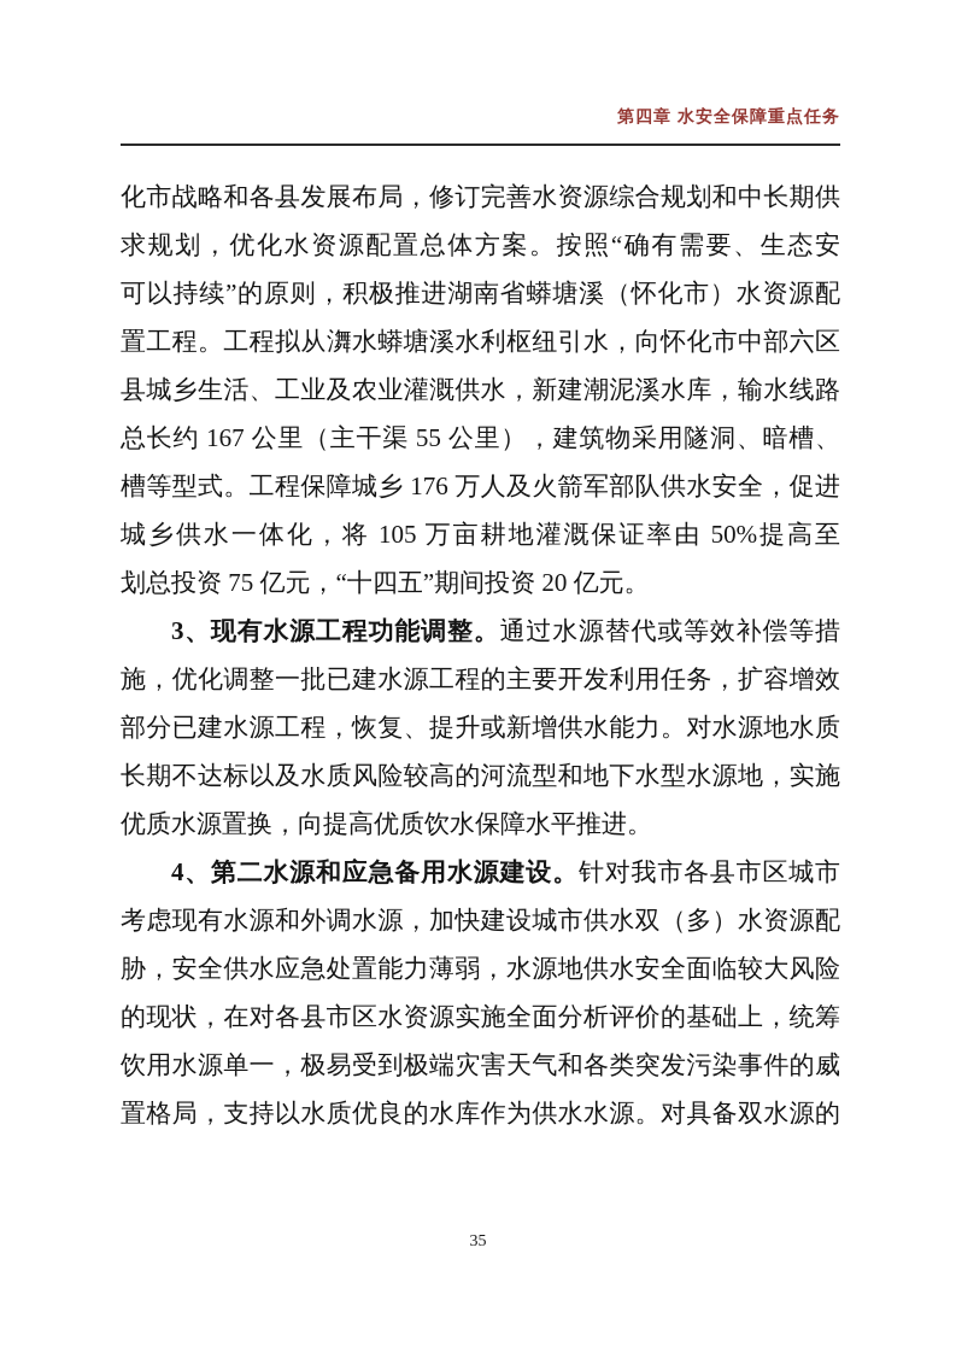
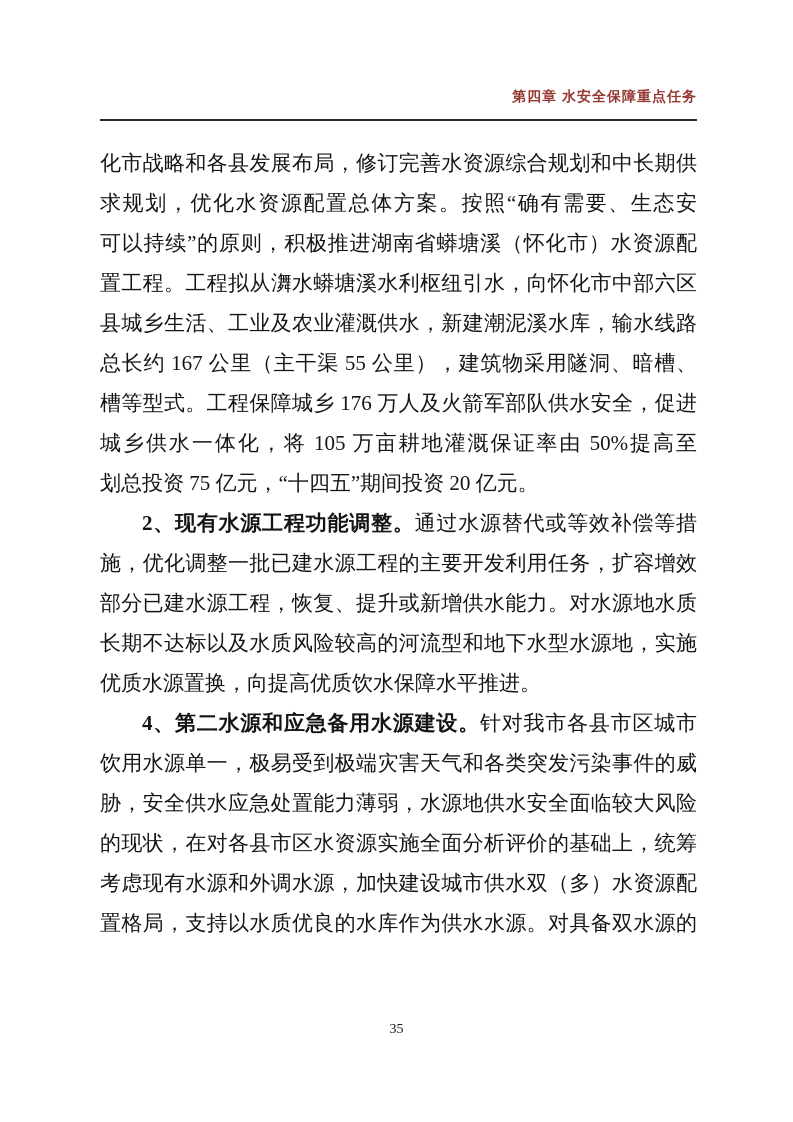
  第四章 水安全保障重点任务
  化市战略和各县发展布局，修订完善水资源综合规划和中长期供
  求规划，优化水资源配置总体方案。按照“确有需要、生态安
  可以持续”的原则，积极推进湖南省蟒塘溪（怀化市）水资源配
  置工程。工程拟从㵲水蟒塘溪水利枢纽引水，向怀化市中部六区
  县城乡生活、工业及农业灌溉供水，新建潮泥溪水库，输水线路
  总长约 167 公里（主干渠 55 公里），建筑物采用隧洞、暗槽、
  槽等型式。工程保障城乡 176 万人及火箭军部队供水安全，促进
  城乡供水一体化，将 105 万亩耕地灌溉保证率由 50%提高至
  划总投资 75 亿元，“十四五”期间投资 20 亿元。
- 3、现有水源工程功能调整。通过水源替代或等效补偿等措
+ 2、现有水源工程功能调整。通过水源替代或等效补偿等措
  施，优化调整一批已建水源工程的主要开发利用任务，扩容增效
  部分已建水源工程，恢复、提升或新增供水能力。对水源地水质
  长期不达标以及水质风险较高的河流型和地下水型水源地，实施
  优质水源置换，向提高优质饮水保障水平推进。
  4、第二水源和应急备用水源建设。针对我市各县市区城市
- 考虑现有水源和外调水源，加快建设城市供水双（多）水资源配
+ 饮用水源单一，极易受到极端灾害天气和各类突发污染事件的威
  胁，安全供水应急处置能力薄弱，水源地供水安全面临较大风险
  的现状，在对各县市区水资源实施全面分析评价的基础上，统筹
- 饮用水源单一，极易受到极端灾害天气和各类突发污染事件的威
+ 考虑现有水源和外调水源，加快建设城市供水双（多）水资源配
  置格局，支持以水质优良的水库作为供水水源。对具备双水源的
  35
